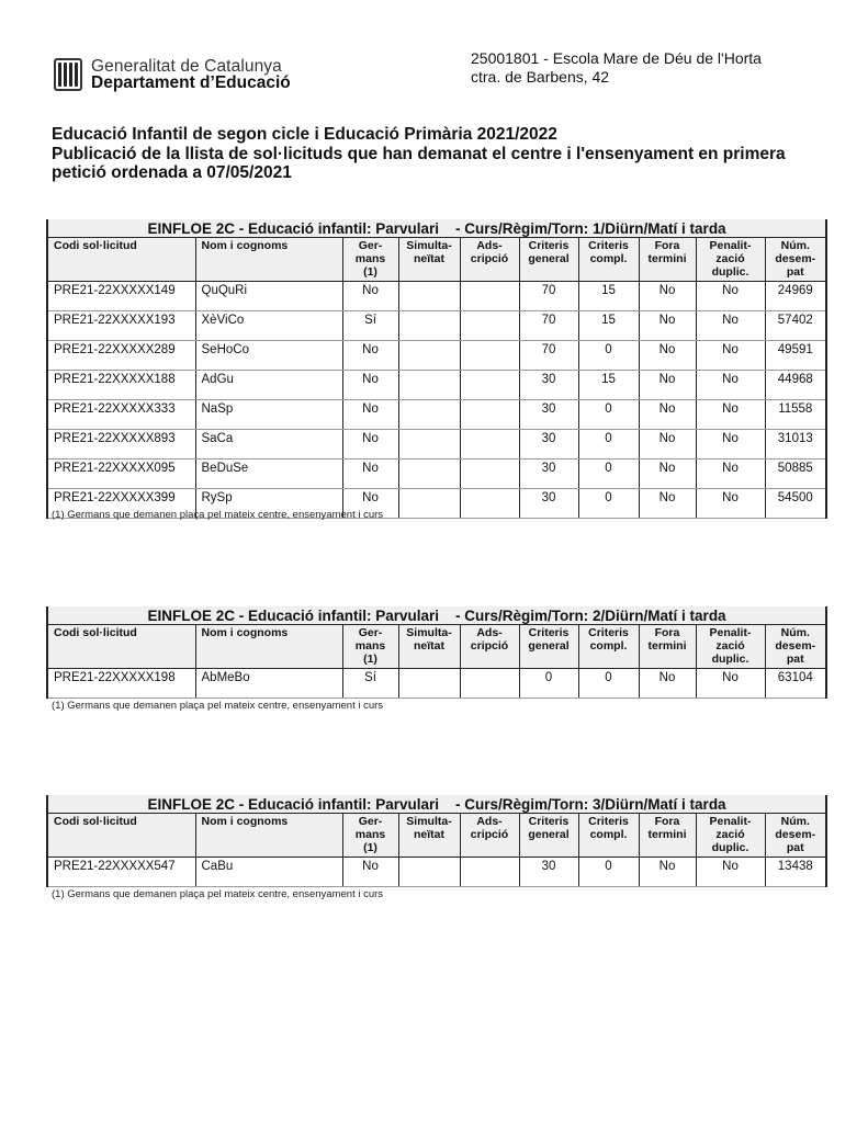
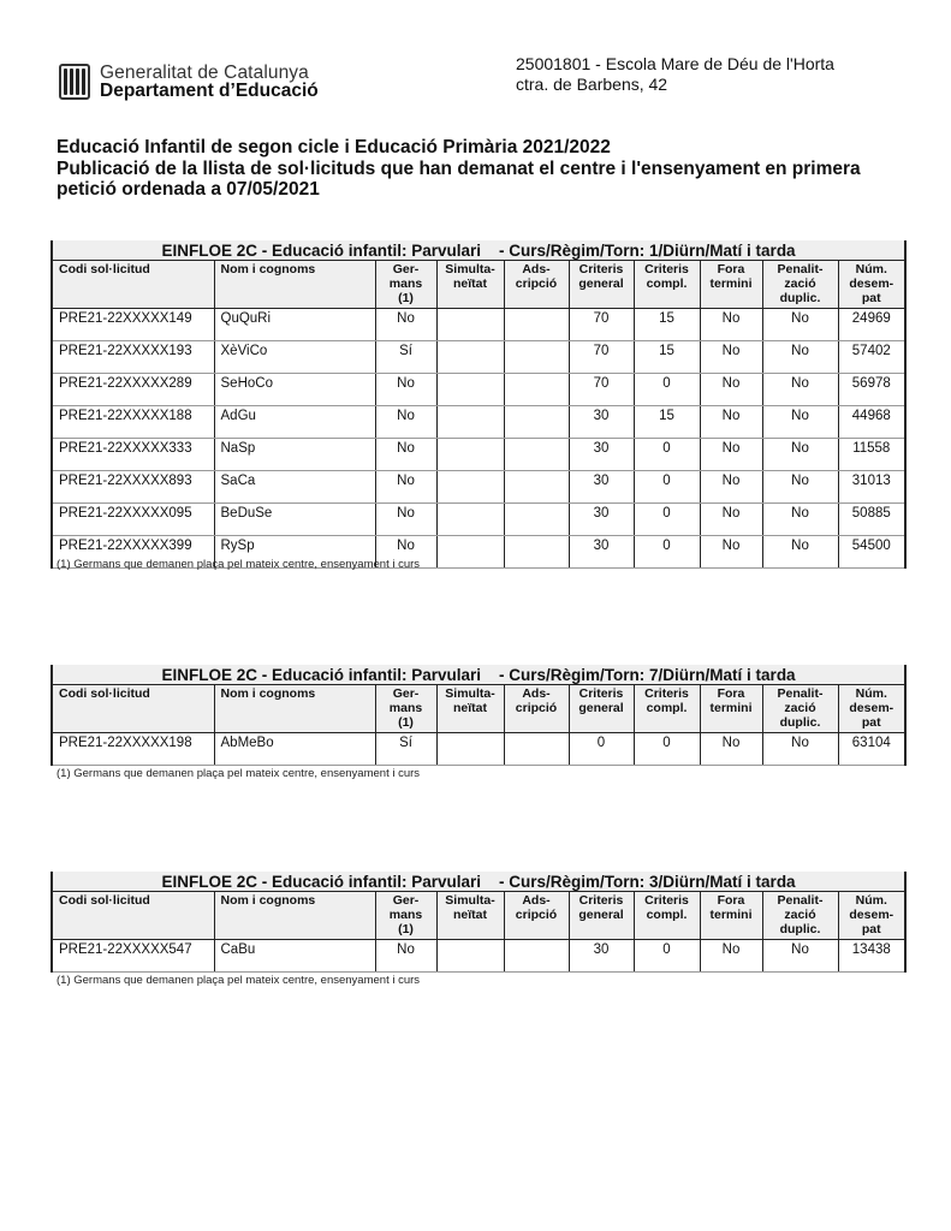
  Generalitat de Catalunya
  Departament d’Educació
  25001801 - Escola Mare de Déu de l'Horta
  ctra. de Barbens, 42
  Educació Infantil de segon cicle i Educació Primària 2021/2022
  Publicació de la llista de sol·licituds que han demanat el centre i l'ensenyament en primera
  petició ordenada a 07/05/2021
  EINFLOE 2C - Educació infantil: Parvulari - Curs/Règim/Torn: 1/Diürn/Matí i tarda
  Codi sol·licitud	Nom i cognoms	Ger-mans(1)	Simulta-neïtat	Ads-cripció	Criterisgeneral	Criteriscompl.	Foratermini	Penalit-zacióduplic.	Núm.desem-pat
  PRE21-22XXXXX149	QuQuRi	No			70	15	No	No	24969
  PRE21-22XXXXX193	XèViCo	Sí			70	15	No	No	57402
- PRE21-22XXXXX289	SeHoCo	No			70	0	No	No	49591
+ PRE21-22XXXXX289	SeHoCo	No			70	0	No	No	56978
  PRE21-22XXXXX188	AdGu	No			30	15	No	No	44968
  PRE21-22XXXXX333	NaSp	No			30	0	No	No	11558
  PRE21-22XXXXX893	SaCa	No			30	0	No	No	31013
  PRE21-22XXXXX095	BeDuSe	No			30	0	No	No	50885
  PRE21-22XXXXX399	RySp	No			30	0	No	No	54500
  (1) Germans que demanen plaça pel mateix centre, ensenyament i curs
- EINFLOE 2C - Educació infantil: Parvulari - Curs/Règim/Torn: 2/Diürn/Matí i tarda
+ EINFLOE 2C - Educació infantil: Parvulari - Curs/Règim/Torn: 7/Diürn/Matí i tarda
  Codi sol·licitud	Nom i cognoms	Ger-mans(1)	Simulta-neïtat	Ads-cripció	Criterisgeneral	Criteriscompl.	Foratermini	Penalit-zacióduplic.	Núm.desem-pat
  PRE21-22XXXXX198	AbMeBo	Sí			0	0	No	No	63104
  (1) Germans que demanen plaça pel mateix centre, ensenyament i curs
  EINFLOE 2C - Educació infantil: Parvulari - Curs/Règim/Torn: 3/Diürn/Matí i tarda
  Codi sol·licitud	Nom i cognoms	Ger-mans(1)	Simulta-neïtat	Ads-cripció	Criterisgeneral	Criteriscompl.	Foratermini	Penalit-zacióduplic.	Núm.desem-pat
  PRE21-22XXXXX547	CaBu	No			30	0	No	No	13438
  (1) Germans que demanen plaça pel mateix centre, ensenyament i curs
